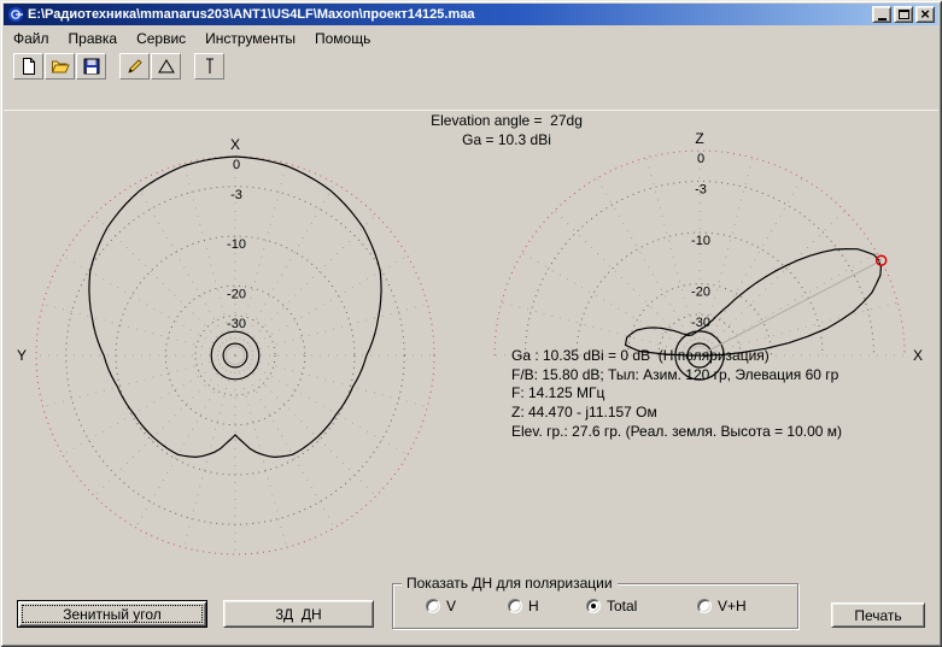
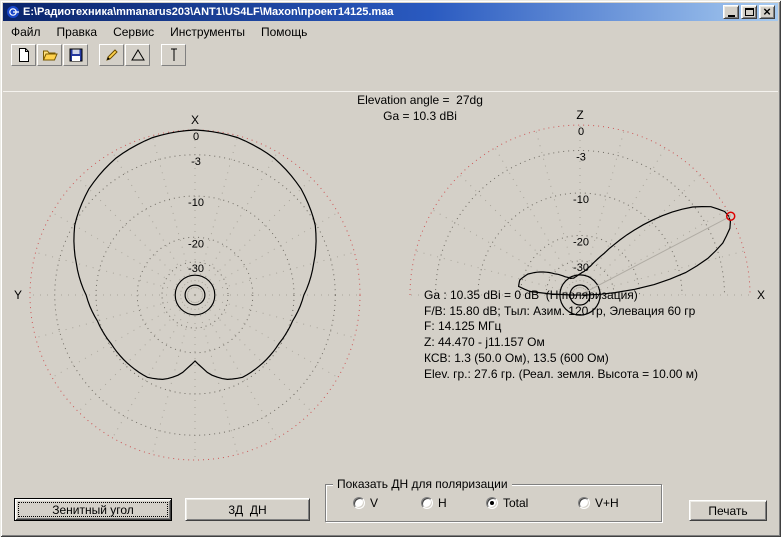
  E:\Радиотехника\mmanarus203\ANT1\US4LF\Maxon\проект14125.maa
  ×
  Файл
  Правка
  Сервис
  Инструменты
  Помощь
  0
  -3
  -10
  -20
  -30
  X
  Y
  0
  -3
  -10
  -20
  -30
  Z
  X
  Elevation angle = 27dg
  Ga = 10.3 dBi
  Ga : 10.35 dBi = 0 dB (Н поляризация)
  F/B: 15.80 dB; Тыл: Азим. 120 гр, Элевация 60 гр
  F: 14.125 МГц
  Z: 44.470 - j11.157 Ом
+ КСВ: 1.3 (50.0 Ом), 13.5 (600 Ом)
  Elev. гр.: 27.6 гр. (Реал. земля. Высота = 10.00 м)
  Зенитный угол
  3Д ДН
  Показать ДН для поляризации
  V
  H
  Total
  V+H
  Печать
